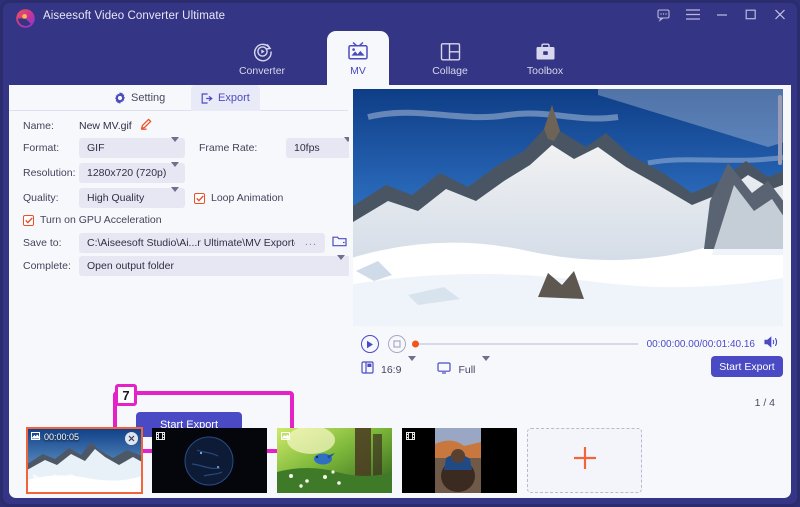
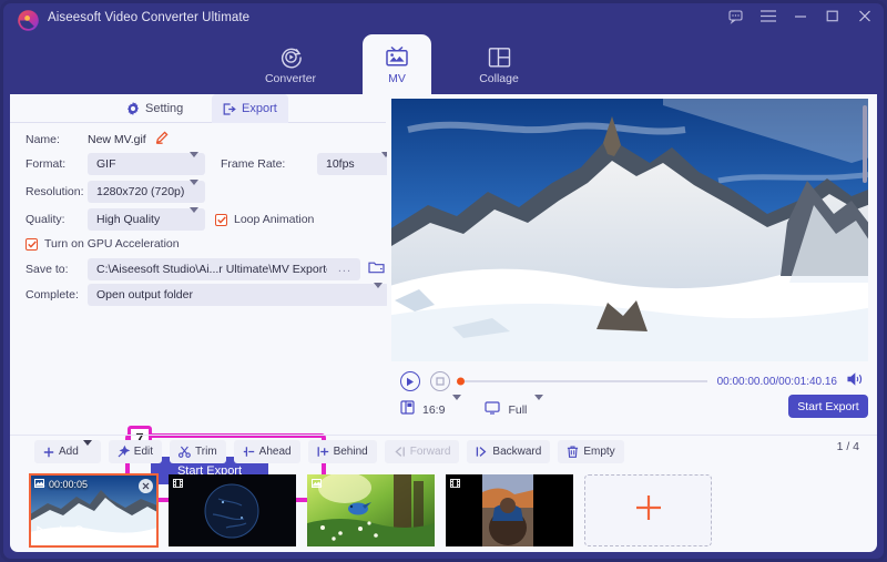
  Aiseesoft Video Converter Ultimate
  Converter
  MV
  Collage
- Toolbox
  Setting
  Export
  Name:
  New MV.gif
  Format:
  GIF
  Frame Rate:
  10fps
  Resolution:
  1280x720 (720p)
  Quality:
  High Quality
  Loop Animation
  Turn on GPU Acceleration
  Save to:
  C:\Aiseesoft Studio\Ai...r Ultimate\MV Export
  ...
  Complete:
  Open output folder
  7
  Start Export
  00:00:00.00/00:01:40.16
  16:9
  Full
  Start Export
+ Add
+ Edit
+ Trim
+ Ahead
+ Behind
+ Forward
+ Backward
+ Empty
  1 / 4
  00:00:05
